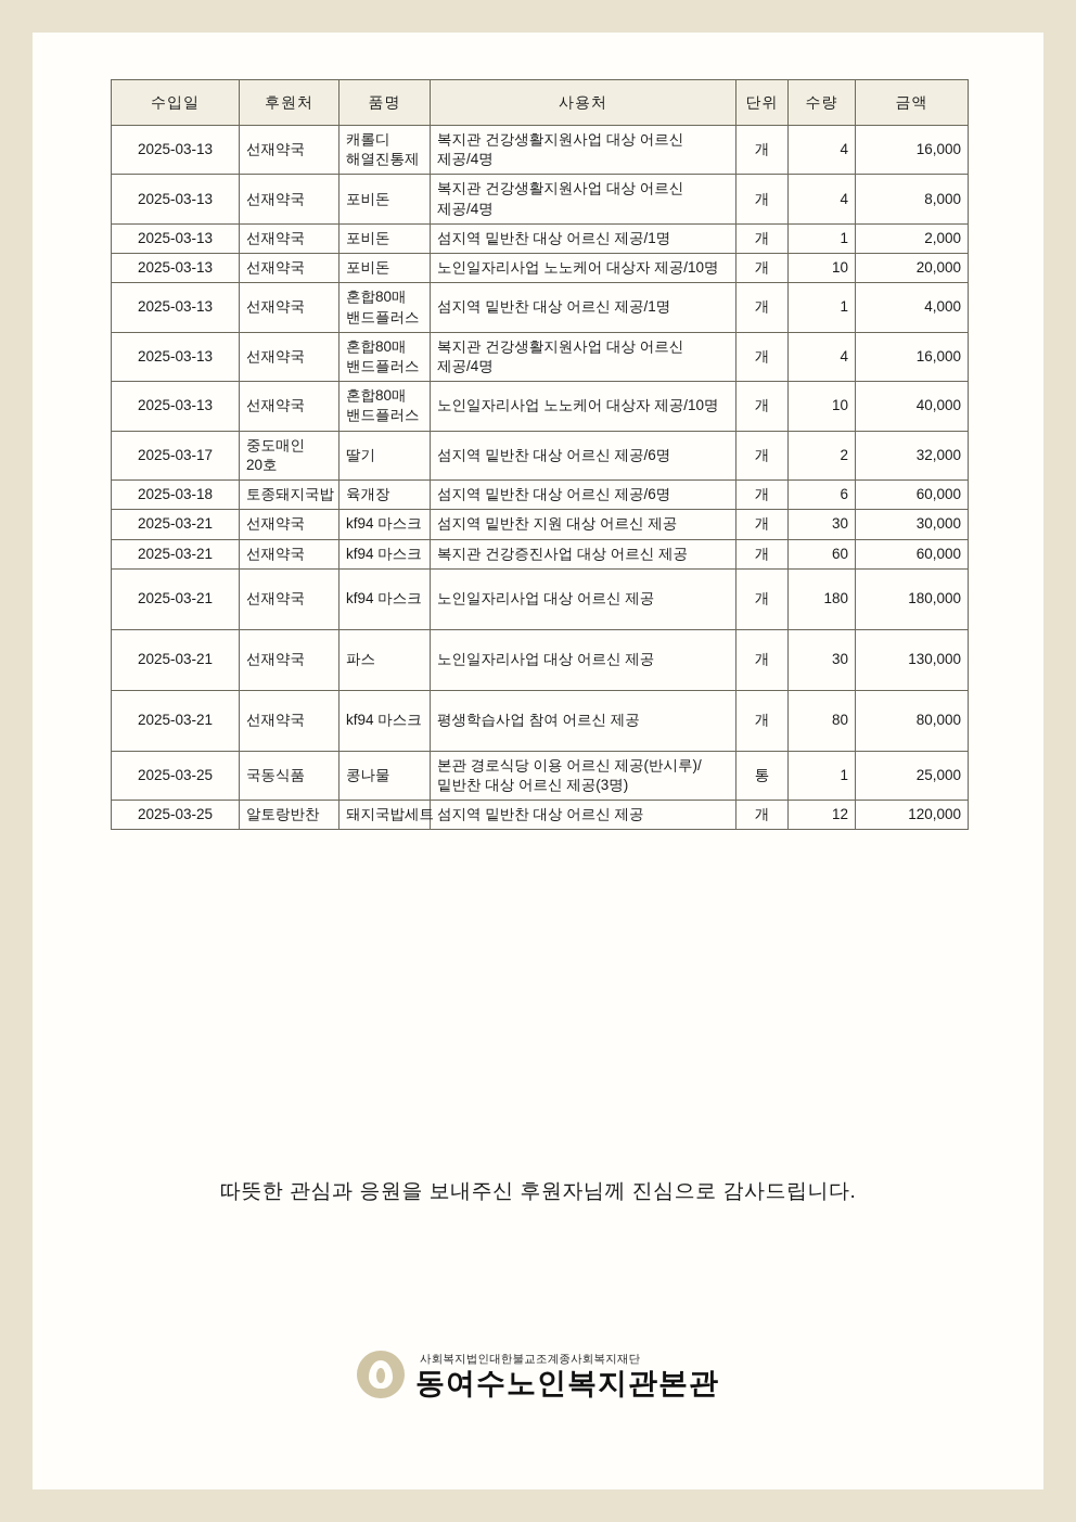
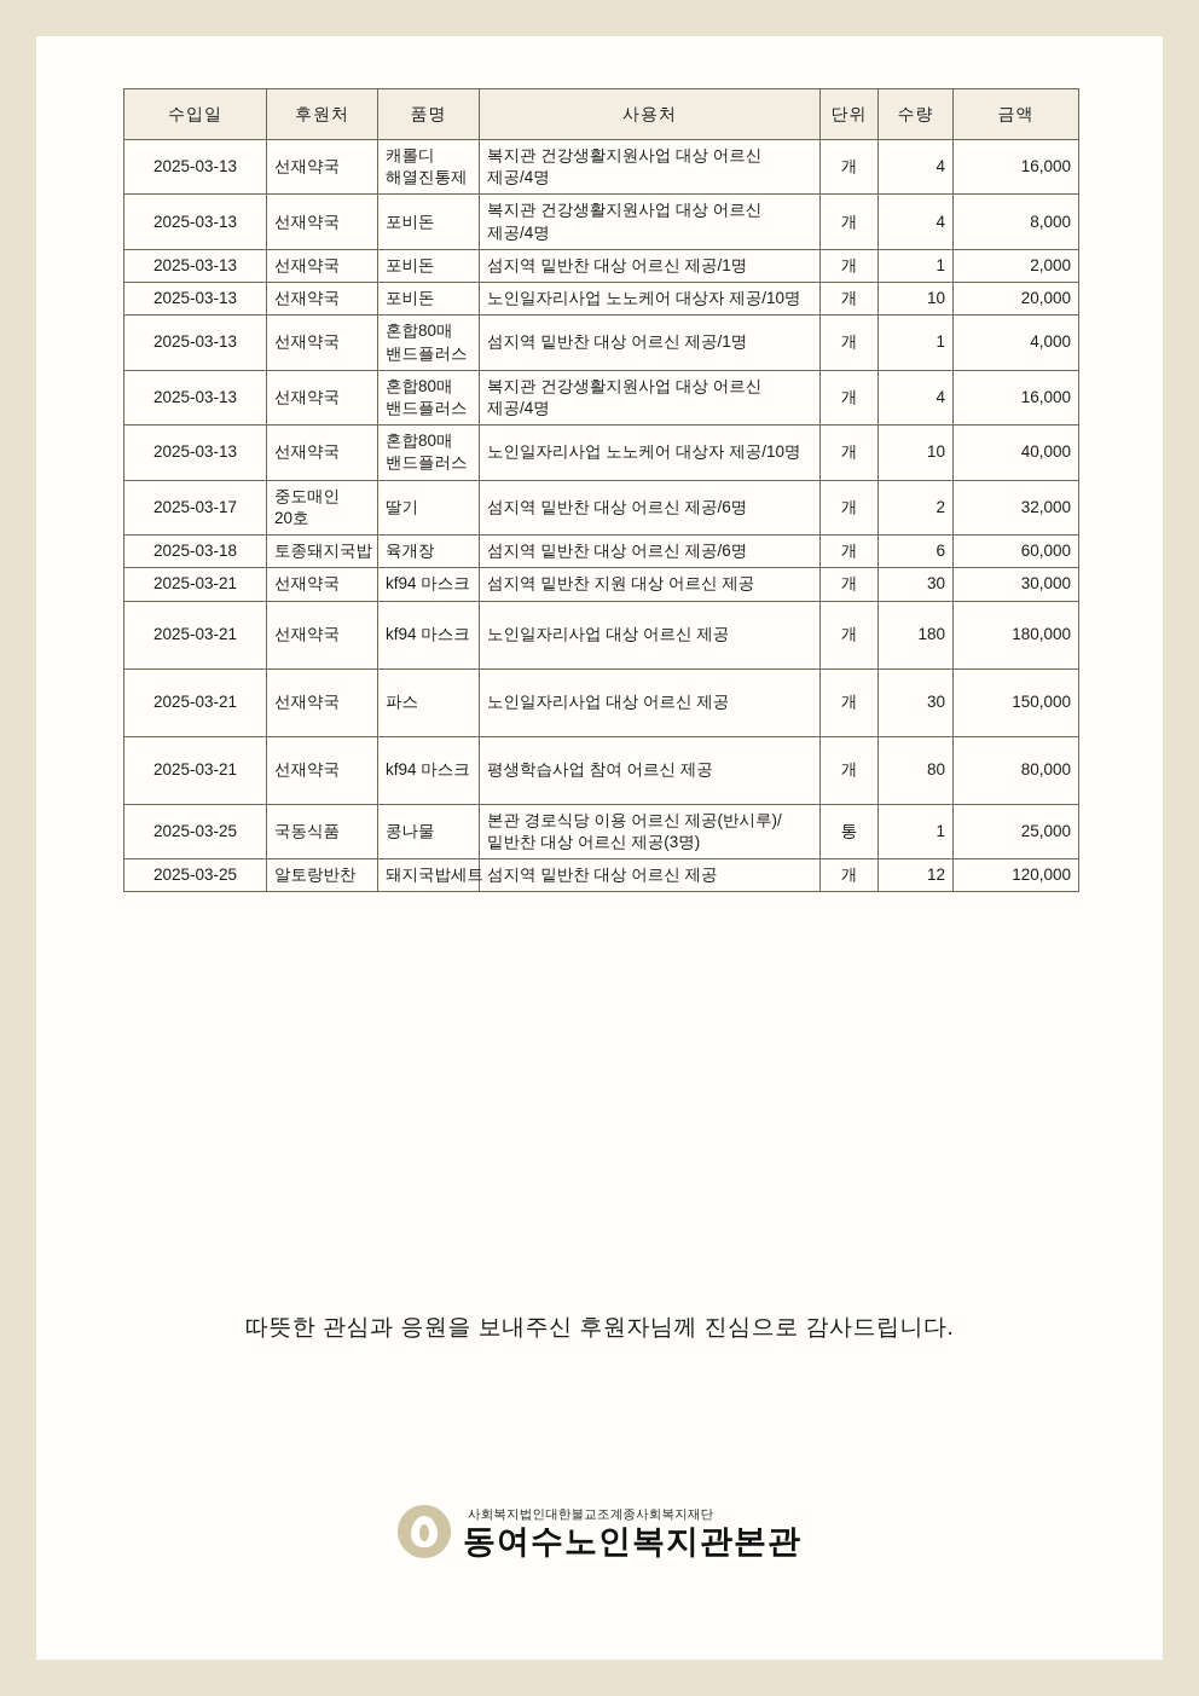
  수입일	후원처	품명	사용처	단위	수량	금액
  2025-03-13	선재약국	캐롤디 해열진통제	복지관 건강생활지원사업 대상 어르신 제공/4명	개	4	16,000
  2025-03-13	선재약국	포비돈	복지관 건강생활지원사업 대상 어르신 제공/4명	개	4	8,000
  2025-03-13	선재약국	포비돈	섬지역 밑반찬 대상 어르신 제공/1명	개	1	2,000
  2025-03-13	선재약국	포비돈	노인일자리사업 노노케어 대상자 제공/10명	개	10	20,000
  2025-03-13	선재약국	혼합80매 밴드플러스	섬지역 밑반찬 대상 어르신 제공/1명	개	1	4,000
  2025-03-13	선재약국	혼합80매 밴드플러스	복지관 건강생활지원사업 대상 어르신 제공/4명	개	4	16,000
  2025-03-13	선재약국	혼합80매 밴드플러스	노인일자리사업 노노케어 대상자 제공/10명	개	10	40,000
  2025-03-17	중도매인 20호	딸기	섬지역 밑반찬 대상 어르신 제공/6명	개	2	32,000
  2025-03-18	토종돼지국밥	육개장	섬지역 밑반찬 대상 어르신 제공/6명	개	6	60,000
  2025-03-21	선재약국	kf94 마스크	섬지역 밑반찬 지원 대상 어르신 제공	개	30	30,000
- 2025-03-21	선재약국	kf94 마스크	복지관 건강증진사업 대상 어르신 제공	개	60	60,000
  2025-03-21	선재약국	kf94 마스크	노인일자리사업 대상 어르신 제공	개	180	180,000
- 2025-03-21	선재약국	파스	노인일자리사업 대상 어르신 제공	개	30	130,000
+ 2025-03-21	선재약국	파스	노인일자리사업 대상 어르신 제공	개	30	150,000
  2025-03-21	선재약국	kf94 마스크	평생학습사업 참여 어르신 제공	개	80	80,000
  2025-03-25	국동식품	콩나물	본관 경로식당 이용 어르신 제공(반시루)/밑반찬 대상 어르신 제공(3명)	통	1	25,000
  2025-03-25	알토랑반찬	돼지국밥세트	섬지역 밑반찬 대상 어르신 제공	개	12	120,000
  따뜻한 관심과 응원을 보내주신 후원자님께 진심으로 감사드립니다.
  사회복지법인대한불교조계종사회복지재단
  동여수노인복지관본관
